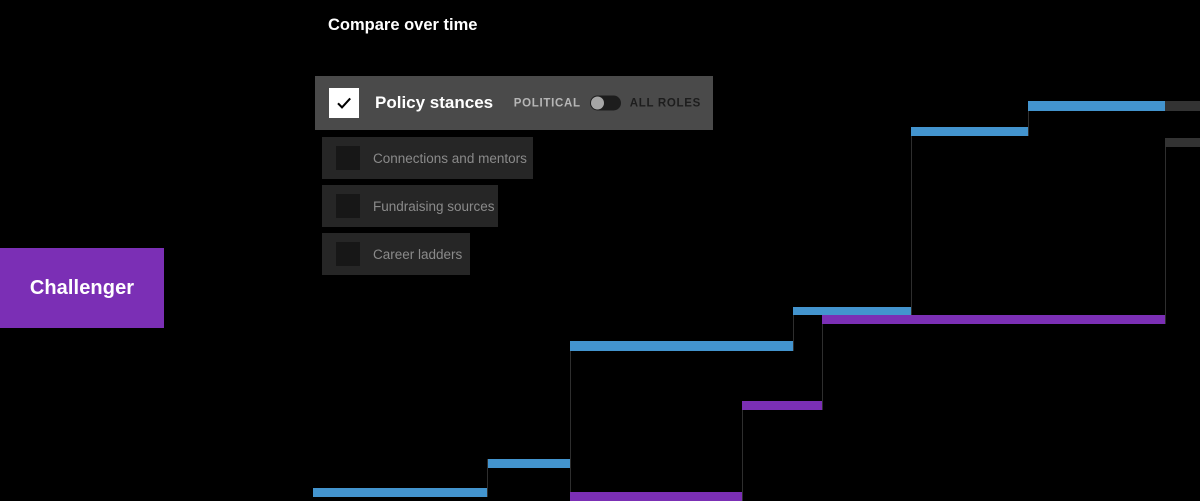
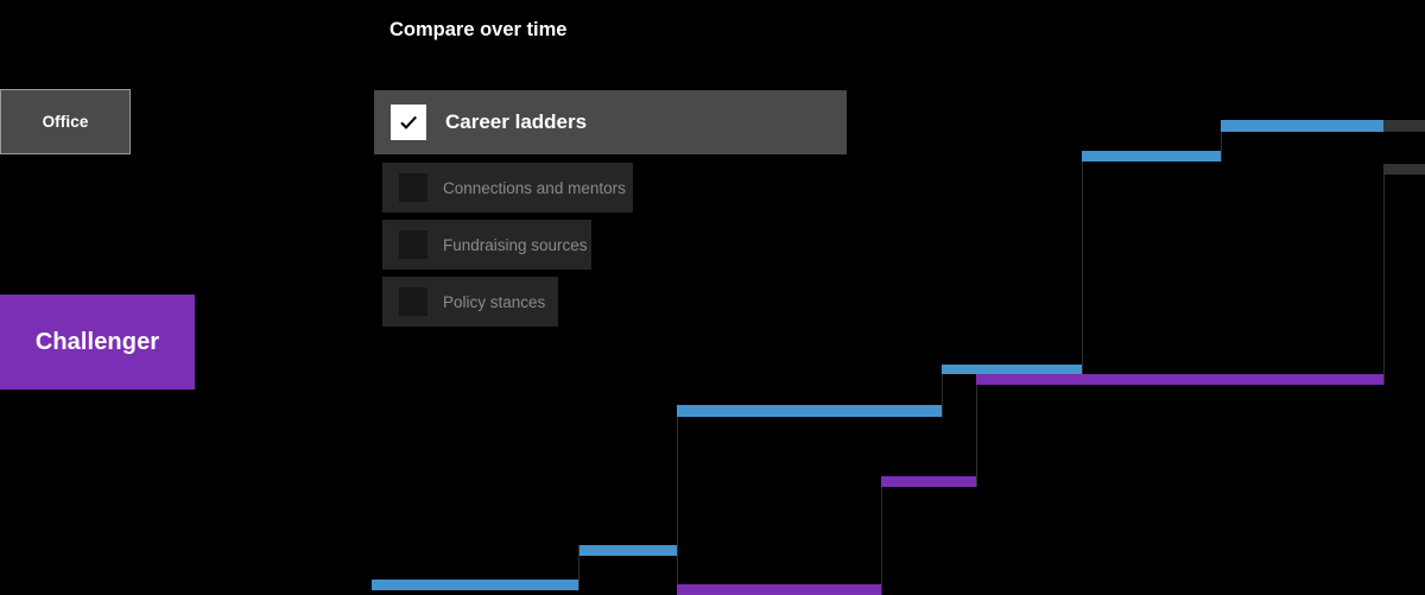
+ Office
  Challenger
  Compare over time
- Policy stances
+ Career ladders
- POLITICAL
- ALL ROLES
  Connections and mentors
  Fundraising sources
- Career ladders
+ Policy stances
